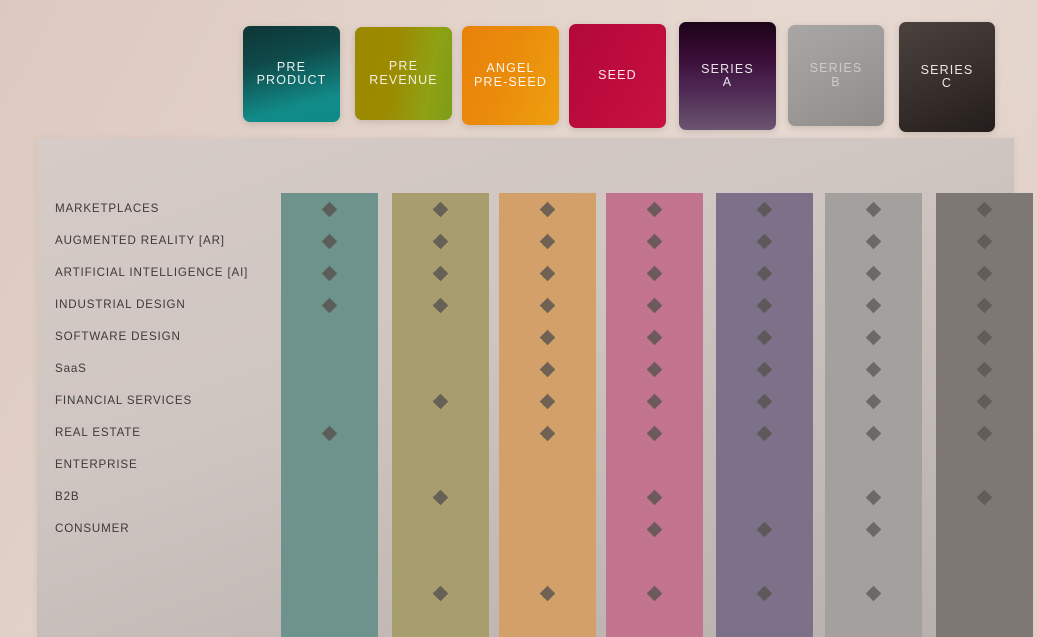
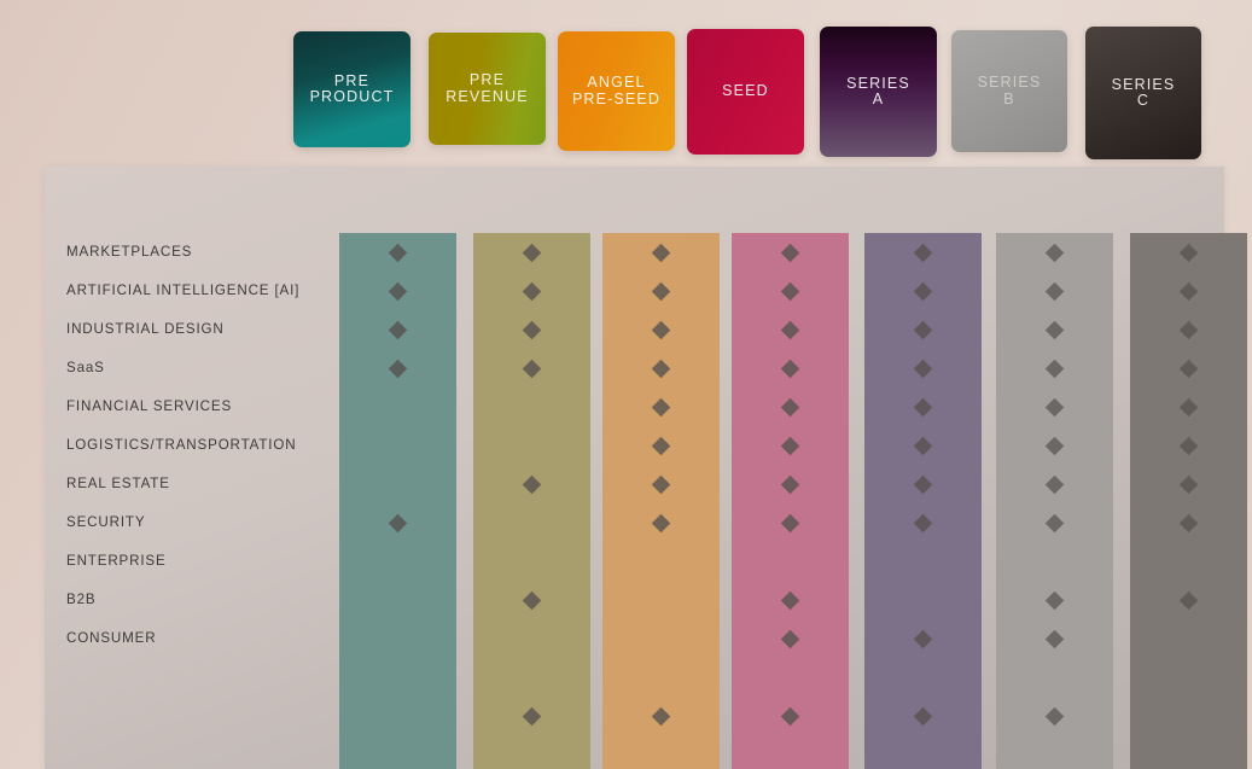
  PRE
  PRODUCT
  PRE
  REVENUE
  ANGEL
  PRE-SEED
  SEED
  SERIES
  A
  SERIES
  B
  SERIES
  C
  MARKETPLACES
- AUGMENTED REALITY [AR]
  ARTIFICIAL INTELLIGENCE [AI]
  INDUSTRIAL DESIGN
- SOFTWARE DESIGN
  SaaS
  FINANCIAL SERVICES
+ LOGISTICS/TRANSPORTATION
  REAL ESTATE
+ SECURITY
  ENTERPRISE
  B2B
  CONSUMER
